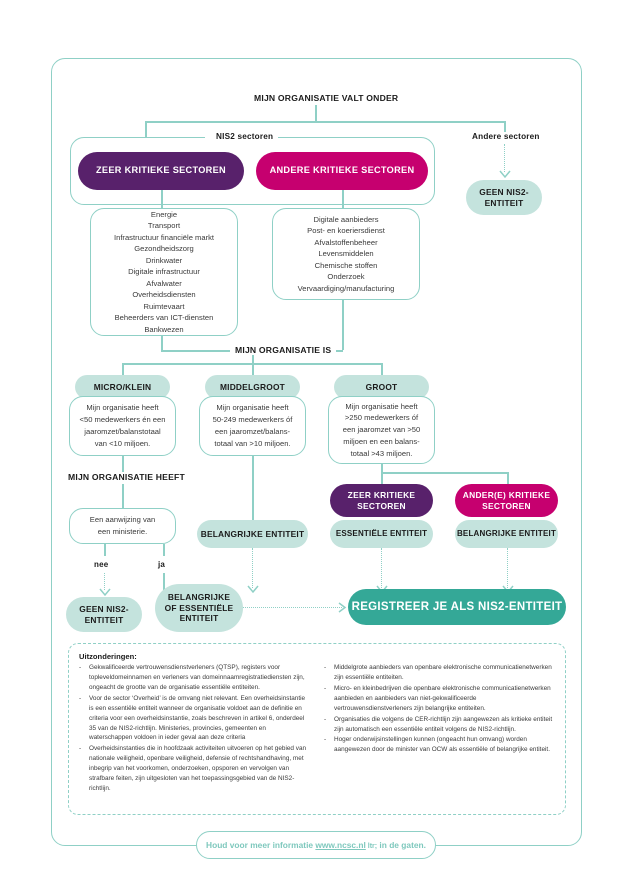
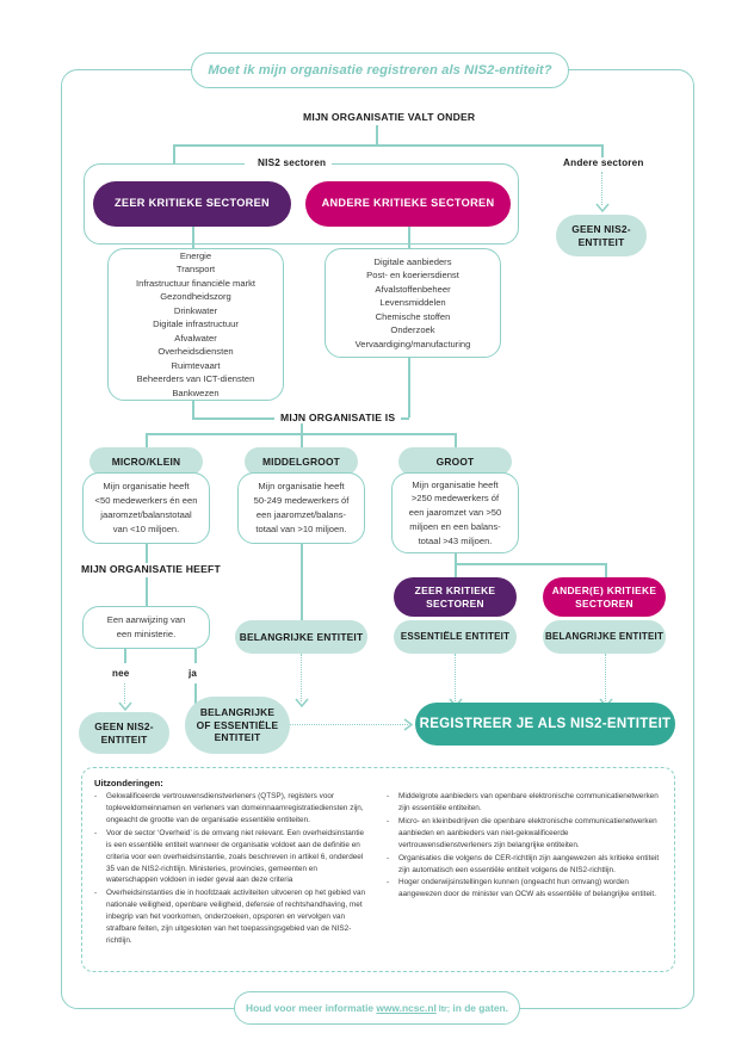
+ Moet ik mijn organisatie registreren als NIS2-entiteit?
  Houd voor meer informatie www.ncsc.nl in de gaten.
  MIJN ORGANISATIE VALT ONDER
  NIS2 sectoren
  Andere sectoren
  ZEER KRITIEKE SECTOREN
  ANDERE KRITIEKE SECTOREN
  GEEN NIS2-
  ENTITEIT
  Energie
  Transport
  Infrastructuur financiële markt
  Gezondheidszorg
  Drinkwater
  Digitale infrastructuur
  Afvalwater
  Overheidsdiensten
  Ruimtevaart
  Beheerders van ICT-diensten
  Bankwezen
  Digitale aanbieders
  Post- en koeriersdienst
  Afvalstoffenbeheer
  Levensmiddelen
  Chemische stoffen
  Onderzoek
  Vervaardiging/manufacturing
  MIJN ORGANISATIE IS
  MICRO/KLEIN
  Mijn organisatie heeft
  <50 medewerkers én een
  jaaromzet/balanstotaal
  van <10 miljoen.
  MIDDELGROOT
  Mijn organisatie heeft
  50-249 medewerkers óf
  een jaaromzet/balans-
  totaal van >10 miljoen.
  GROOT
  Mijn organisatie heeft
  >250 medewerkers óf
  een jaaromzet van >50
  miljoen en een balans-
  totaal >43 miljoen.
  MIJN ORGANISATIE HEEFT
  Een aanwijzing van
  een ministerie.
  nee
  ja
  GEEN NIS2-
  ENTITEIT
  BELANGRIJKE
  OF ESSENTIËLE
  ENTITEIT
  BELANGRIJKE ENTITEIT
  ZEER KRITIEKE
  SECTOREN
  ESSENTIËLE ENTITEIT
  ANDER(E) KRITIEKE
  SECTOREN
  BELANGRIJKE ENTITEIT
  REGISTREER JE ALS NIS2-ENTITEIT
  Uitzonderingen:
